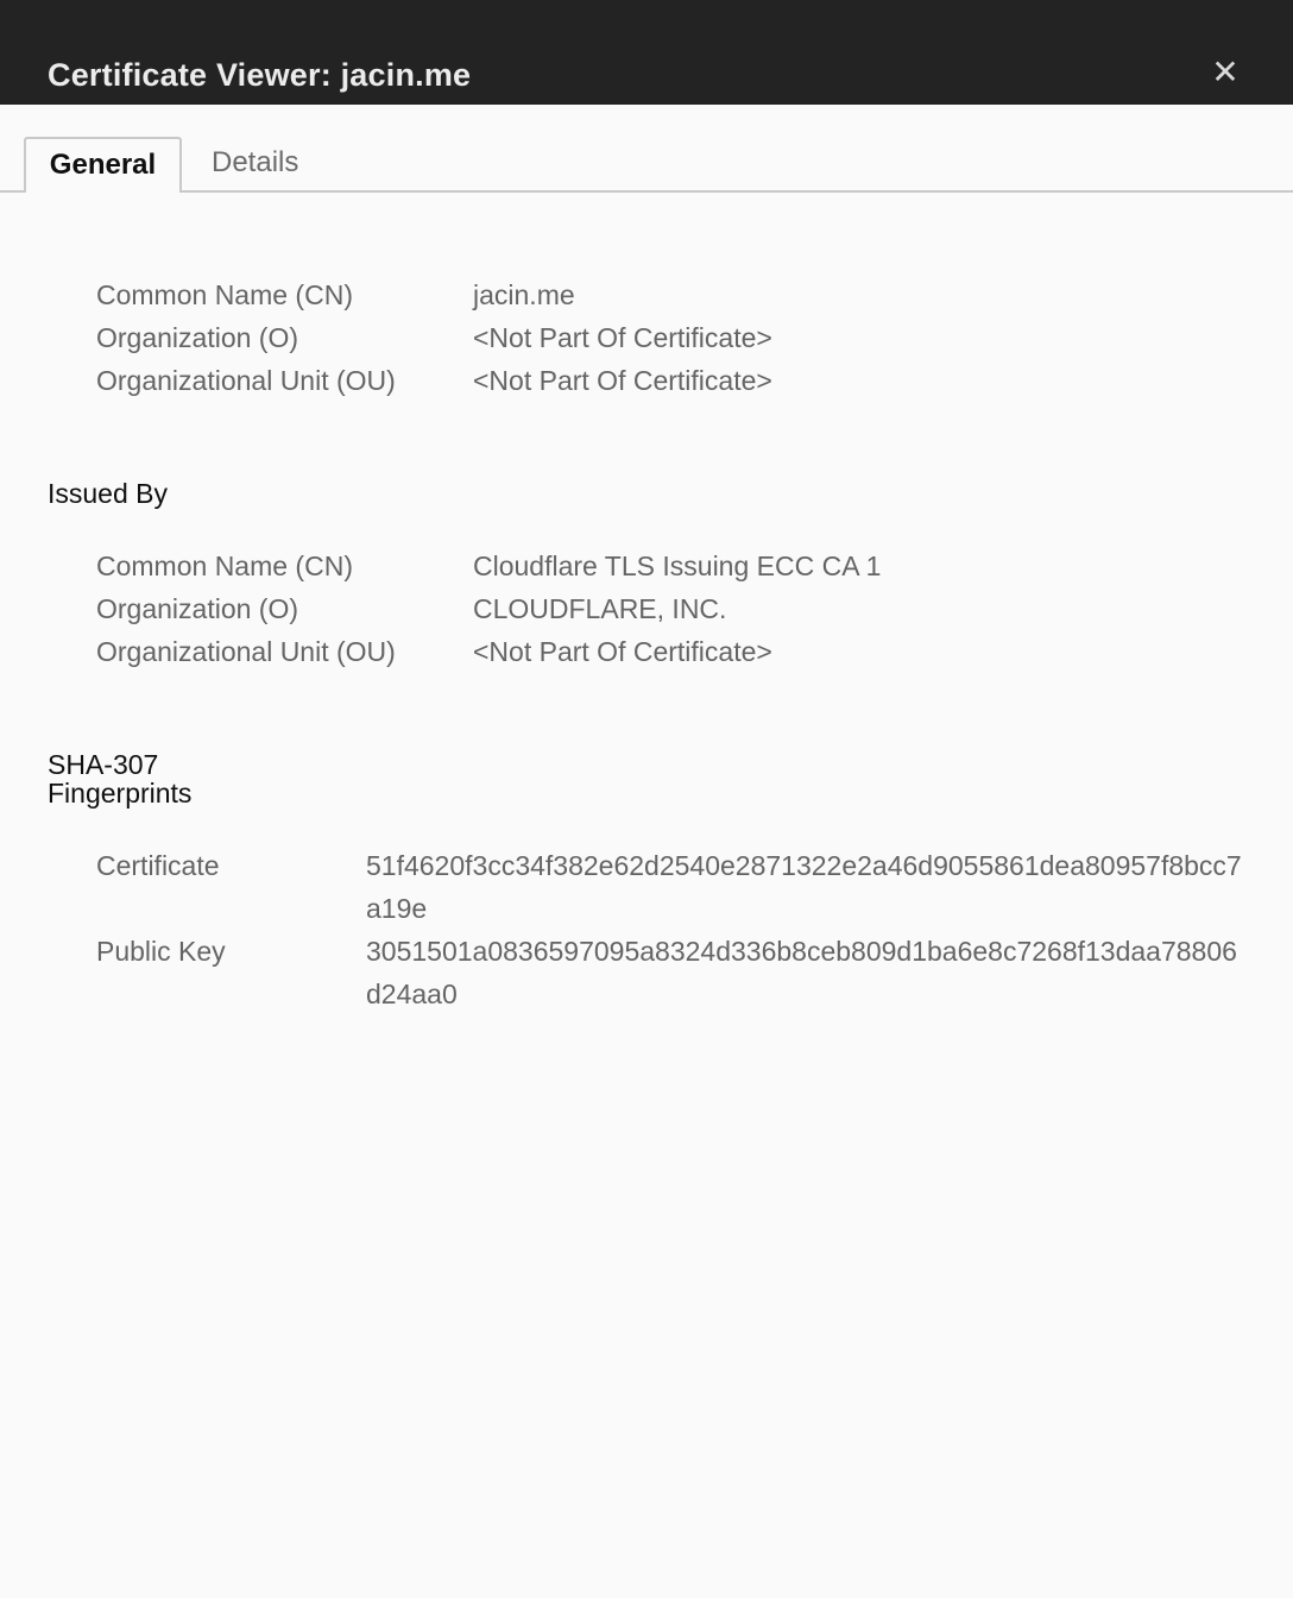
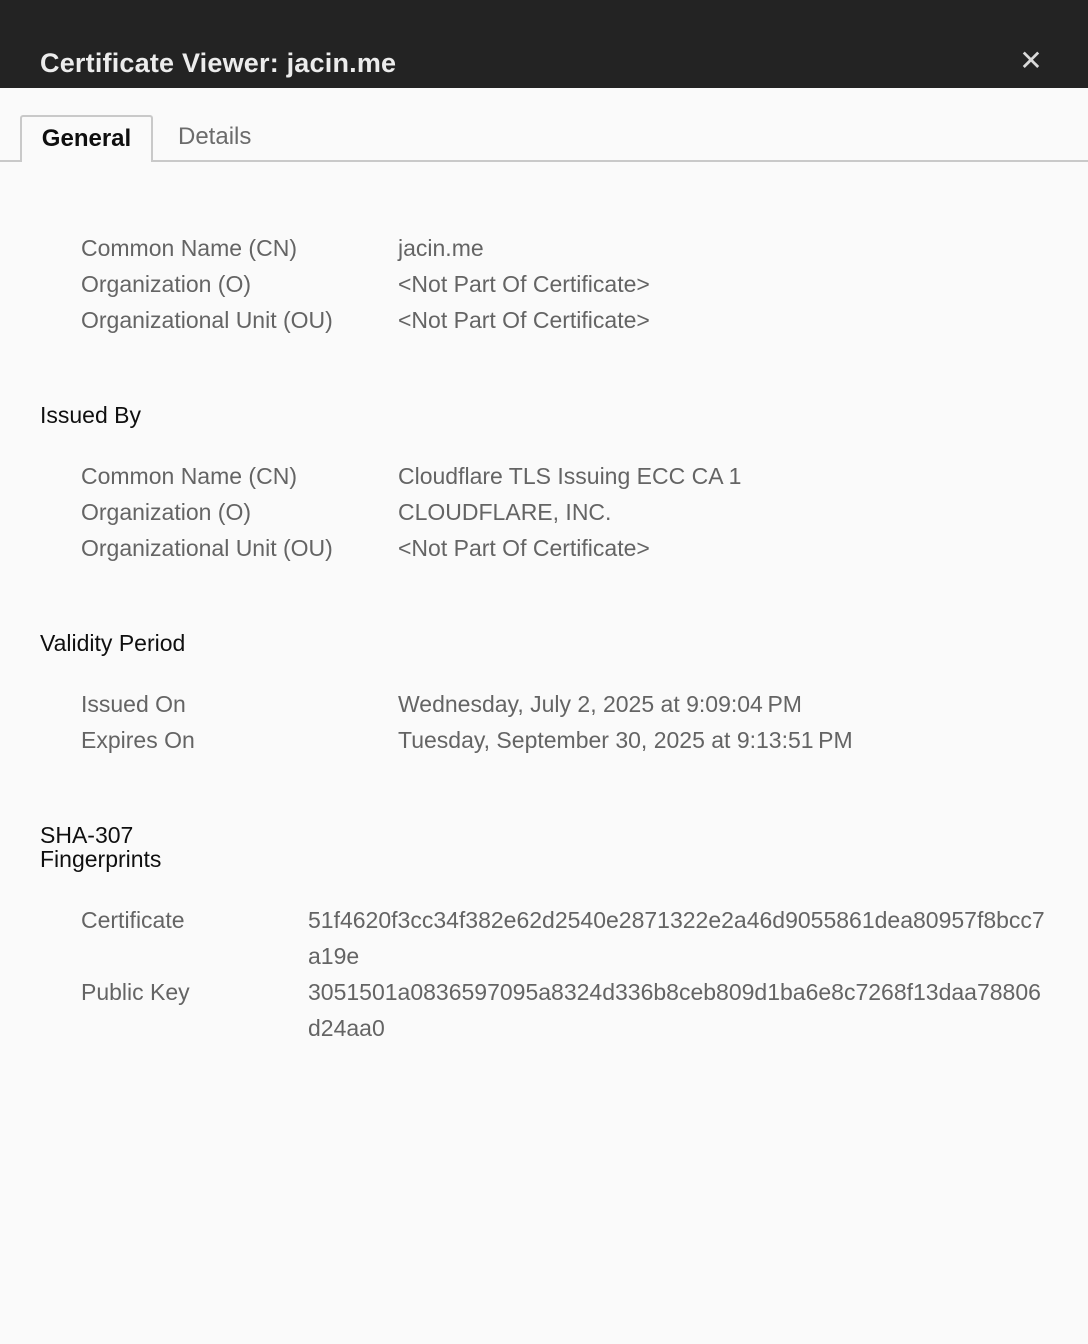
  Certificate Viewer: jacin.me
  ✕
  General
  Details
  Common Name (CN)
  jacin.me
  Organization (O)
  <Not Part Of Certificate>
  Organizational Unit (OU)
  <Not Part Of Certificate>
  Issued By
  Common Name (CN)
  Cloudflare TLS Issuing ECC CA 1
  Organization (O)
  CLOUDFLARE, INC.
  Organizational Unit (OU)
  <Not Part Of Certificate>
+ Validity Period
+ Issued On
+ Wednesday, July 2, 2025 at 9:09:04 PM
+ Expires On
+ Tuesday, September 30, 2025 at 9:13:51 PM
  SHA-307 Fingerprints
  Certificate
  51f4620f3cc34f382e62d2540e2871322e2a46d9055861dea80957f8bcc7a19e
  Public Key
  3051501a0836597095a8324d336b8ceb809d1ba6e8c7268f13daa78806d24aa0
